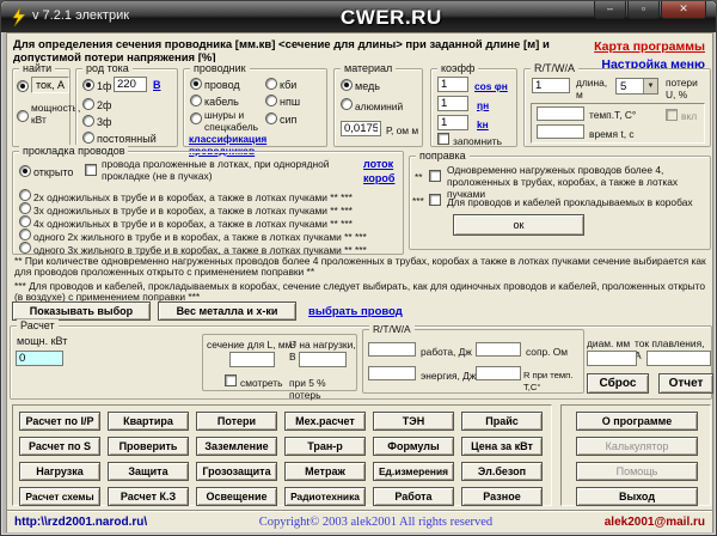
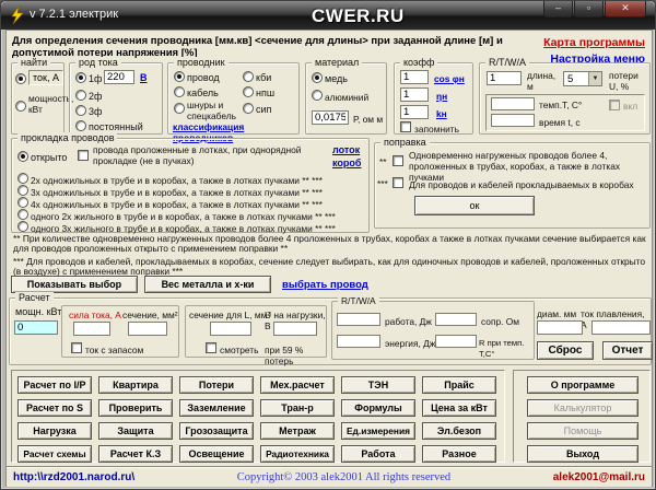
  v 7.2.1 электрик
  –
  ▫
  ✕
  CWER.RU
  Для определения сечения проводника [мм.кв] <сечение для длины> при заданной длине [м] и допустимой потери напряжения [%]
  Карта программы
  Настройка меню
  найти
  ток, А
  мощност кВт
  род тока
  1ф
  220
  В
  2ф
  3ф
  постоянный
  проводник
  провод
  кабель
  шнуры и спецкабель
  кби
  нпш
  сип
  классификация проводников
  материал
  медь
  алюминий
  0,0175
  Р, ом м
  коэфф
  1
  cos φн
  1
  ηн
  1
  kн
  запомнить
  R/T/W/A
  1
  длина, м
  5
  потери U, %
  темп.T, C°
  вкл
  время t, с
  прокладка проводов
  открыто
  провода проложенные в лотках, при однорядной прокладке (не в пучках)
  лоток
  короб
  2х одножильных в трубе и в коробах, а также в лотках пучками ** ***
  3х одножильных в трубе и в коробах, а также в лотках пучками ** ***
  4х одножильных в трубе и в коробах, а также в лотках пучками ** ***
  одного 2х жильного в трубе и в коробах, а также в лотках пучками ** ***
  одного 3х жильного в трубе и в коробах, а также в лотках пучками ** ***
  поправка
  **
  Одновременно нагруженых проводов более 4, проложенных в трубах, коробах, а также в лотках пучками
  ***
  Для проводов и кабелей прокладываемых в коробах
  ок
  ** При количестве одновременно нагруженных проводов более 4 проложенных в трубах, коробах а также в лотках пучками сечение выбирается как для проводов проложенных открыто с применением поправки **
  *** Для проводов и кабелей, прокладываемых в коробах, сечение следует выбирать, как для одиночных проводов и кабелей, проложенных открыто (в воздухе) с применением поправки ***
  Показывать выбор
  Вес металла и х-ки
  выбрать провод
  Расчет
  мощн. кВт
  0
+ сила тока, А
+ сечение, мм²
+ ток с запасом
  сечение для L, мм²
  U на нагрузки, В
  смотреть
- при 5 % потерь
+ при 59 % потерь
  R/T/W/A
  работа, Дж
  сопр. Ом
  энергия, Дж
  R при темп. T,C°
  диам. мм
  ток плавления, А
  Сброс
  Отчет
  Расчет по I/P
  Квартира
  Потери
  Мех.расчет
  ТЭН
  Прайс
  Расчет по S
  Проверить
  Заземление
  Тран-р
  Формулы
  Цена за кВт
  Нагрузка
  Защита
  Грозозащита
  Метраж
  Ед.измерения
  Эл.безоп
  Расчет схемы
  Расчет К.З
  Освещение
  Радиотехника
  Работа
  Разное
  О программе
  Калькулятор
  Помощь
  Выход
  http:\\rzd2001.narod.ru\
  Copyright© 2003 alek2001 All rights reserved
  alek2001@mail.ru
